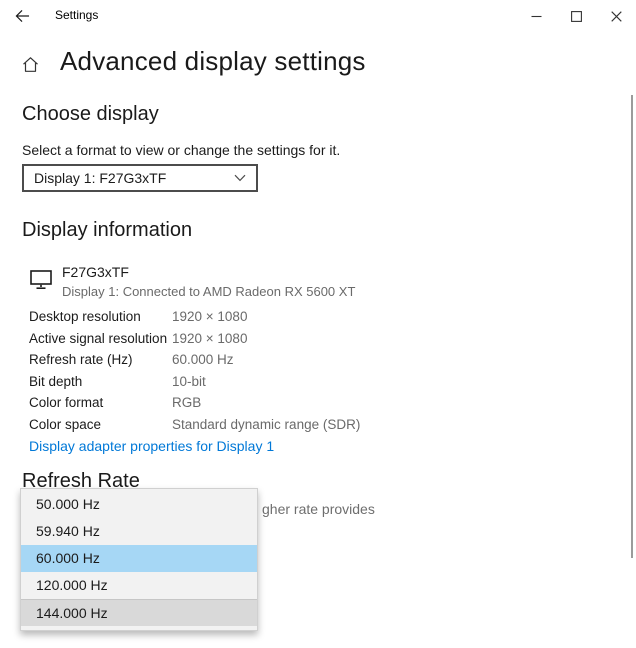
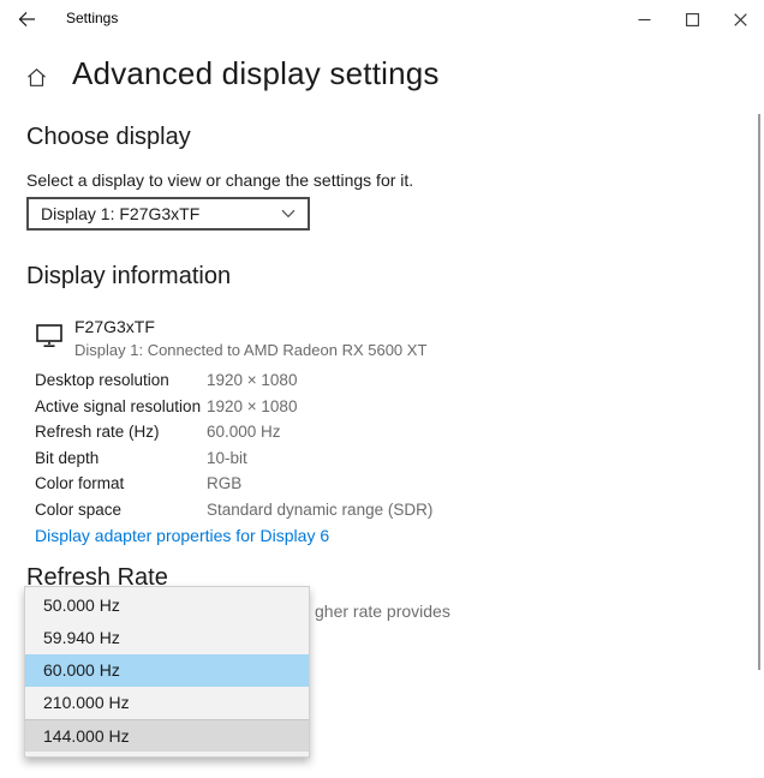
  Settings
  Advanced display settings
  Choose display
- Select a format to view or change the settings for it.
+ Select a display to view or change the settings for it.
  Display 1: F27G3xTF
  Display information
  F27G3xTF
  Display 1: Connected to AMD Radeon RX 5600 XT
  Desktop resolution
  1920 × 1080
  Active signal resolution
  1920 × 1080
  Refresh rate (Hz)
  60.000 Hz
  Bit depth
  10-bit
  Color format
  RGB
  Color space
  Standard dynamic range (SDR)
- Display adapter properties for Display 1
+ Display adapter properties for Display 6
  Refresh Rate
  gher rate provides
  50.000 Hz
  59.940 Hz
  60.000 Hz
- 120.000 Hz
+ 210.000 Hz
  144.000 Hz
